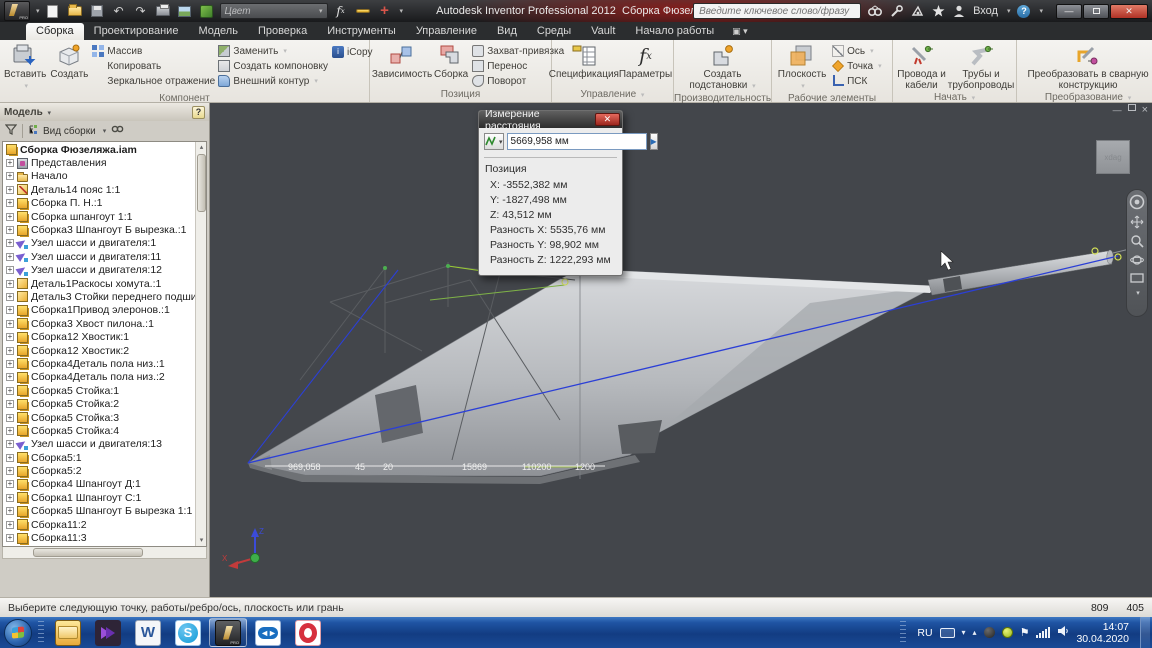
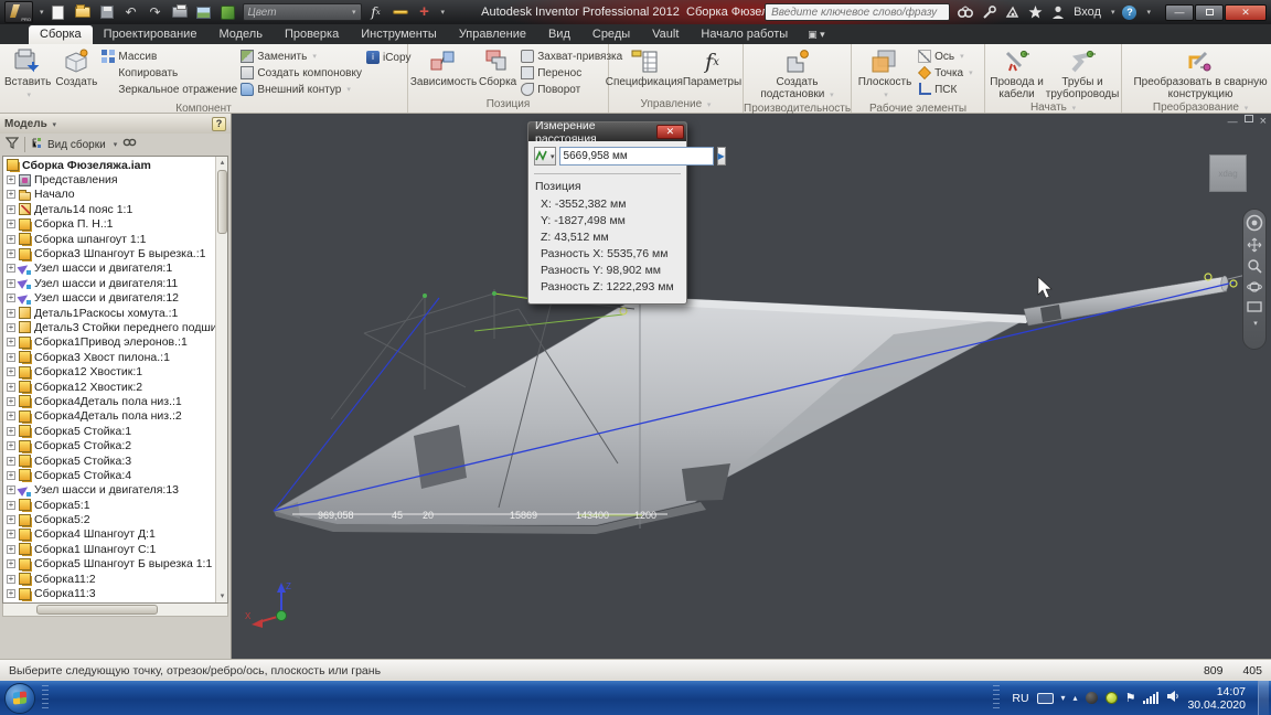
  ↶
  ↷
  Цвет
  f
  x
  +
  Autodesk Inventor Professional 2012 Сборка Фюзе
  Введите ключевое слово/фразу
  Вход
  ?
  —
  ✕
  Сборка
  Проектирование
  Модель
  Проверка
  Инструменты
  Управление
  Вид
  Среды
  Vault
  Начало работы
  ▣ ▾
  Вставить
  Создать
  Массив
  Копировать
  Зеркальное отражение
  Заменить
  Создать компоновку
  Внешний контур
  i
  iCopy
  Компонент
  Зависимость
  Сборка
  Захват-привязка
  Перенос
  Поворот
  Позиция
  Спецификация
  f
  x
  Параметры
  Управление
  Создать подстановки
  Производительность
  Плоскость
  Ось
  Точка
  ПСК
  Рабочие элементы
  Провода и кабели
  Трубы и трубопроводы
  Начать
  Преобразовать в сварную конструкцию
  Преобразование
  Модель
  ?
  Вид сборки
  Сборка Фюзеляжа.iam
  +
  Представления
  +
  Начало
  +
  Деталь14 пояс 1:1
  +
  Сборка П. Н.:1
  +
  Сборка шпангоут 1:1
  +
  Сборка3 Шпангоут Б вырезка.:1
  +
  Узел шасси и двигателя:1
  +
  Узел шасси и двигателя:11
  +
  Узел шасси и двигателя:12
  +
  Деталь1Раскосы хомута.:1
  +
  +
  Сборка1Привод элеронов.:1
  +
  Сборка3 Хвост пилона.:1
  +
  Сборка12 Хвостик:1
  +
  Сборка12 Хвостик:2
  +
  Сборка4Деталь пола низ.:1
  +
  Сборка4Деталь пола низ.:2
  +
  Сборка5 Стойка:1
  +
  Сборка5 Стойка:2
  +
  Сборка5 Стойка:3
  +
  Сборка5 Стойка:4
  +
  Узел шасси и двигателя:13
  +
  Сборка5:1
  +
  Сборка5:2
  +
  Сборка4 Шпангоут Д:1
  +
  Сборка1 Шпангоут С:1
  +
  Сборка5 Шпангоут Б вырезка 1:1
  +
  Сборка11:2
  +
  Сборка11:3
  —
  ×
  969,058
  45
  20
  15869
- 110200
+ 143400
  1200
  Z
  X
  Измерение расстояния
  ✕
  5669,958 мм
  ▶
  Позиция
  X: -3552,382 мм
  Y: -1827,498 мм
  Z: 43,512 мм
  Разность X: 5535,76 мм
  Разность Y: 98,902 мм
  Разность Z: 1222,293 мм
- Выберите следующую точку, работы/ребро/ось, плоскость или грань
+ Выберите следующую точку, отрезок/ребро/ось, плоскость или грань
  809
  405
- W
- S
- ◄►
  RU
  ▾
  ▴
  ⚑
  14:07
  30.04.2020
